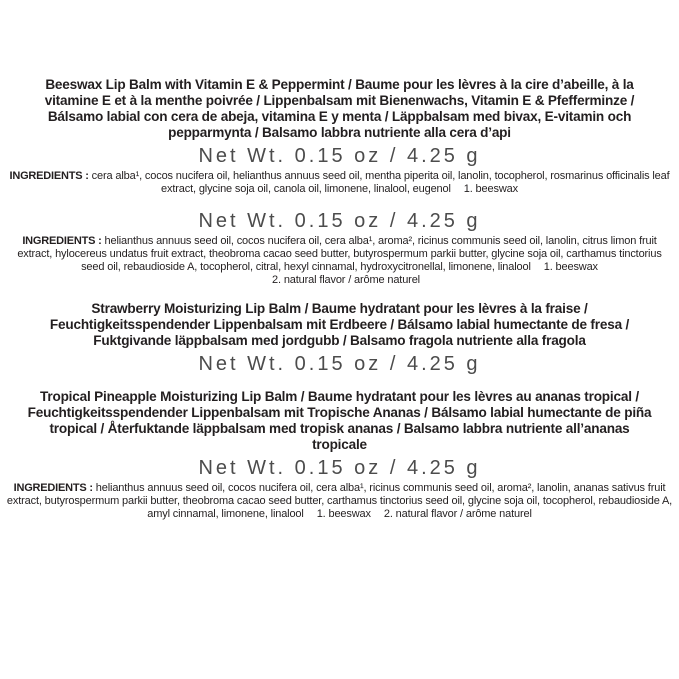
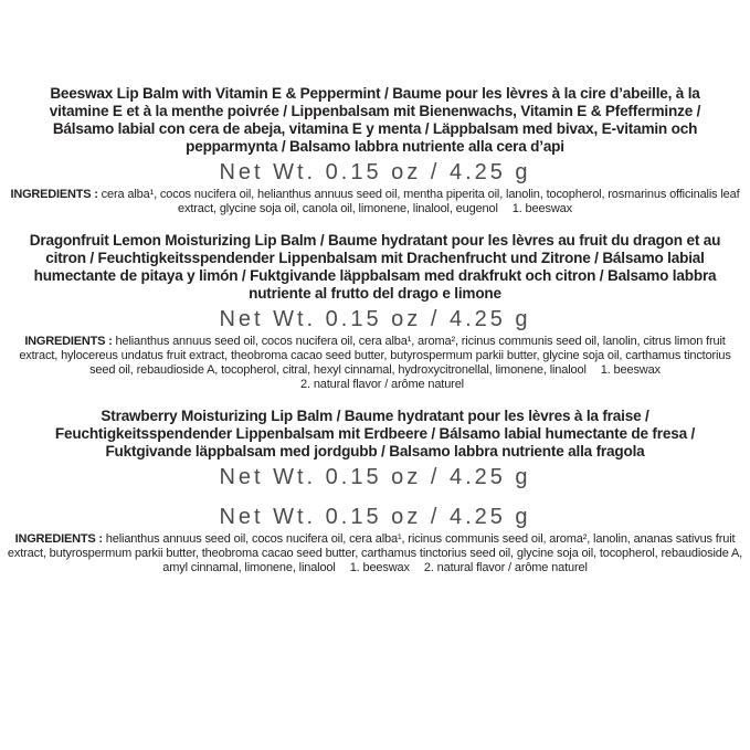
  Beeswax Lip Balm with Vitamin E & Peppermint / Baume pour les lèvres à la cire d’abeille, à la vitamine E et à la menthe poivrée / Lippenbalsam mit Bienenwachs, Vitamin E & Pfefferminze / Bálsamo labial con cera de abeja, vitamina E y menta / Läppbalsam med bivax, E-vitamin och pepparmynta / Balsamo labbra nutriente alla cera d’api
  Net Wt. 0.15 oz / 4.25 g
  INGREDIENTS : cera alba¹, cocos nucifera oil, helianthus annuus seed oil, mentha piperita oil, lanolin, tocopherol, rosmarinus officinalis leaf extract, glycine soja oil, canola oil, limonene, linalool, eugenol 1. beeswax
+ Dragonfruit Lemon Moisturizing Lip Balm / Baume hydratant pour les lèvres au fruit du dragon et au citron / Feuchtigkeitsspendender Lippenbalsam mit Drachenfrucht und Zitrone / Bálsamo labial humectante de pitaya y limón / Fuktgivande läppbalsam med drakfrukt och citron / Balsamo labbra nutriente al frutto del drago e limone
  Net Wt. 0.15 oz / 4.25 g
  INGREDIENTS : helianthus annuus seed oil, cocos nucifera oil, cera alba¹, aroma², ricinus communis seed oil, lanolin, citrus limon fruit extract, hylocereus undatus fruit extract, theobroma cacao seed butter, butyrospermum parkii butter, glycine soja oil, carthamus tinctorius seed oil, rebaudioside A, tocopherol, citral, hexyl cinnamal, hydroxycitronellal, limonene, linalool 1. beeswax2. natural flavor / arôme naturel
- Strawberry Moisturizing Lip Balm / Baume hydratant pour les lèvres à la fraise / Feuchtigkeitsspendender Lippenbalsam mit Erdbeere / Bálsamo labial humectante de fresa / Fuktgivande läppbalsam med jordgubb / Balsamo fragola nutriente alla fragola
+ Strawberry Moisturizing Lip Balm / Baume hydratant pour les lèvres à la fraise / Feuchtigkeitsspendender Lippenbalsam mit Erdbeere / Bálsamo labial humectante de fresa / Fuktgivande läppbalsam med jordgubb / Balsamo labbra nutriente alla fragola
  Net Wt. 0.15 oz / 4.25 g
- Tropical Pineapple Moisturizing Lip Balm / Baume hydratant pour les lèvres au ananas tropical / Feuchtigkeitsspendender Lippenbalsam mit Tropische Ananas / Bálsamo labial humectante de piña tropical / Återfuktande läppbalsam med tropisk ananas / Balsamo labbra nutriente all’ananas tropicale
  Net Wt. 0.15 oz / 4.25 g
  INGREDIENTS : helianthus annuus seed oil, cocos nucifera oil, cera alba¹, ricinus communis seed oil, aroma², lanolin, ananas sativus fruit extract, butyrospermum parkii butter, theobroma cacao seed butter, carthamus tinctorius seed oil, glycine soja oil, tocopherol, rebaudioside A, amyl cinnamal, limonene, linalool 1. beeswax 2. natural flavor / arôme naturel
